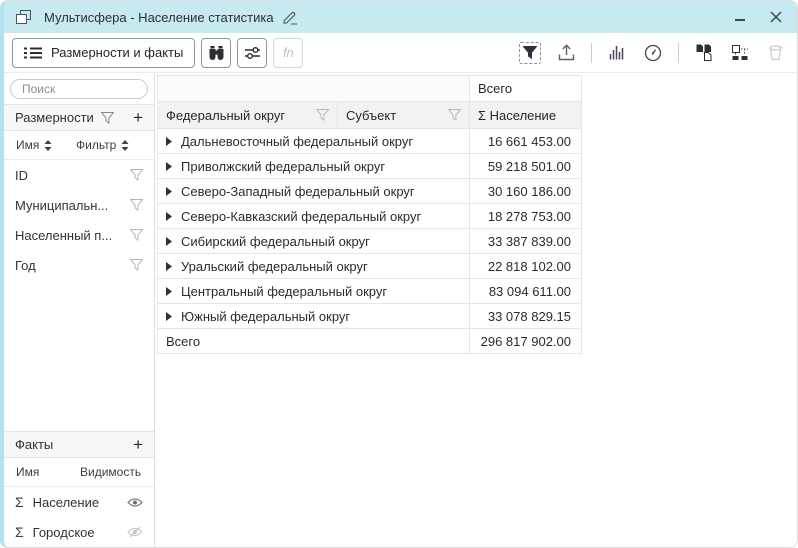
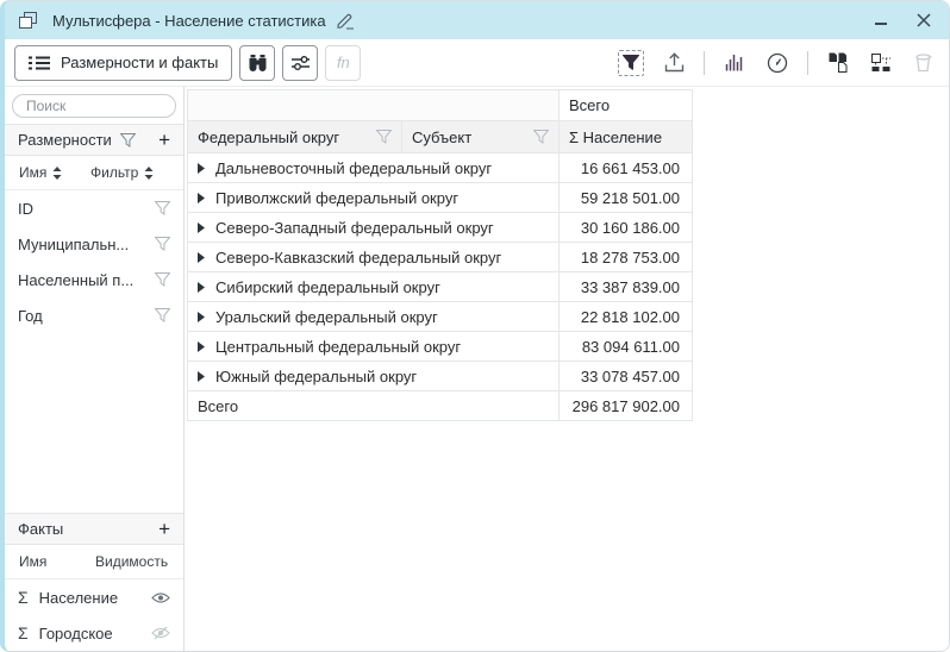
  Мультисфера - Население статистика
  Размерности и факты
  fn
  Поиск
  Размерности
  +
  Имя
  Фильтр
  ID
  Муниципальн...
  Населенный п...
  Год
  Факты
  +
  Имя
  Видимость
  Σ
  Население
  Σ
  Городское
  	Всего
  Федеральный округ	Субъект	Σ Население
  Дальневосточный федеральный округ	16 661 453.00
  Приволжский федеральный округ	59 218 501.00
  Северо-Западный федеральный округ	30 160 186.00
  Северо-Кавказский федеральный округ	18 278 753.00
  Сибирский федеральный округ	33 387 839.00
  Уральский федеральный округ	22 818 102.00
  Центральный федеральный округ	83 094 611.00
- Южный федеральный округ	33 078 829.15
+ Южный федеральный округ	33 078 457.00
  Всего	296 817 902.00
